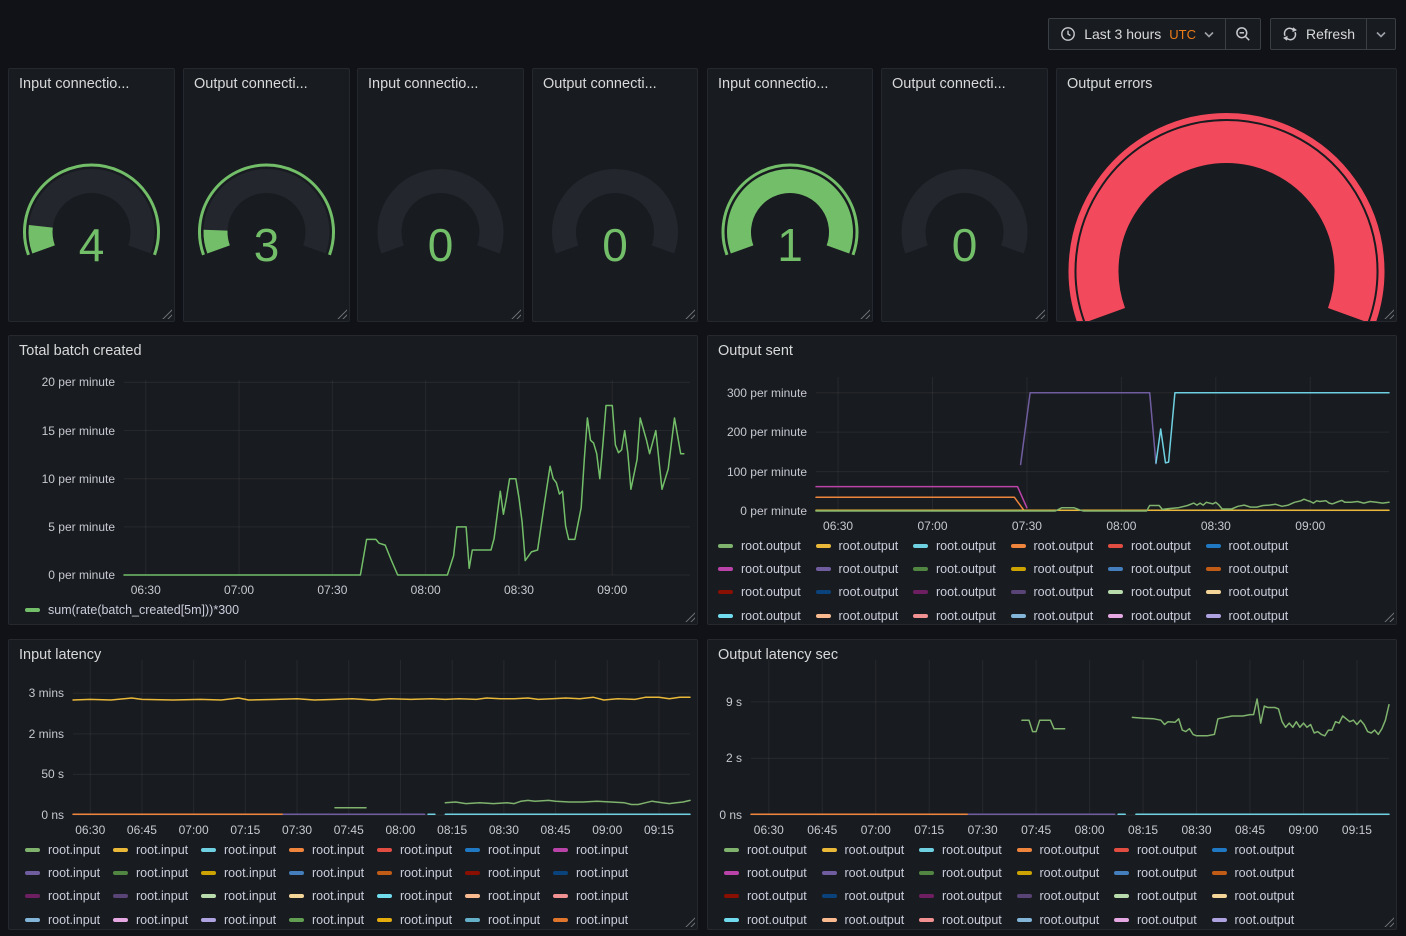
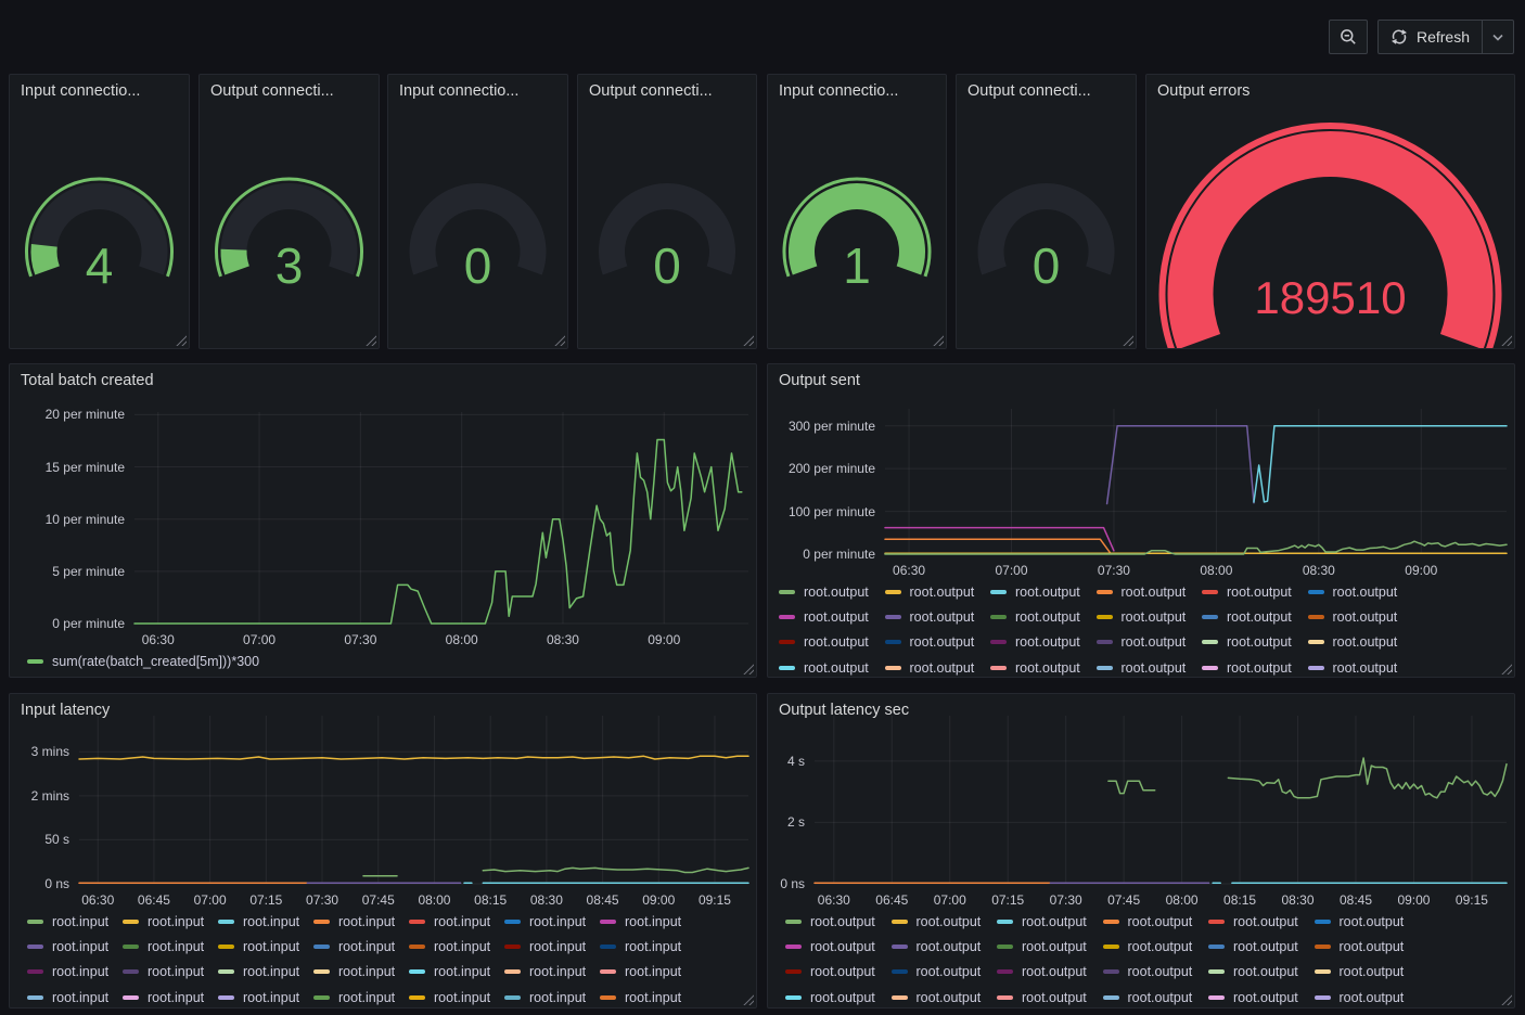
- Last 3 hours
- UTC
  Refresh
  Input connectio...
  4
  Output connecti...
  3
  Input connectio...
  0
  Output connecti...
  0
  Input connectio...
  1
  Output connecti...
  0
  Output errors
+ 189510
  Total batch created
  0 per minute
  5 per minute
  10 per minute
  15 per minute
  20 per minute
  06:30
  07:00
  07:30
  08:00
  08:30
  09:00
  sum(rate(batch_created[5m]))*300
  Output sent
  0 per minute
  100 per minute
  200 per minute
  300 per minute
  06:30
  07:00
  07:30
  08:00
  08:30
  09:00
  root.output
  root.output
  root.output
  root.output
  root.output
  root.output
  root.output
  root.output
  root.output
  root.output
  root.output
  root.output
  root.output
  root.output
  root.output
  root.output
  root.output
  root.output
  root.output
  root.output
  root.output
  root.output
  root.output
  root.output
  Input latency
  0 ns
  50 s
  2 mins
  3 mins
  06:30
  06:45
  07:00
  07:15
  07:30
  07:45
  08:00
  08:15
  08:30
  08:45
  09:00
  09:15
  root.input
  root.input
  root.input
  root.input
  root.input
  root.input
  root.input
  root.input
  root.input
  root.input
  root.input
  root.input
  root.input
  root.input
  root.input
  root.input
  root.input
  root.input
  root.input
  root.input
  root.input
  root.input
  root.input
  root.input
  root.input
  root.input
  root.input
  root.input
  Output latency sec
  0 ns
  2 s
- 9 s
+ 4 s
  06:30
  06:45
  07:00
  07:15
  07:30
  07:45
  08:00
  08:15
  08:30
  08:45
  09:00
  09:15
  root.output
  root.output
  root.output
  root.output
  root.output
  root.output
  root.output
  root.output
  root.output
  root.output
  root.output
  root.output
  root.output
  root.output
  root.output
  root.output
  root.output
  root.output
  root.output
  root.output
  root.output
  root.output
  root.output
  root.output
